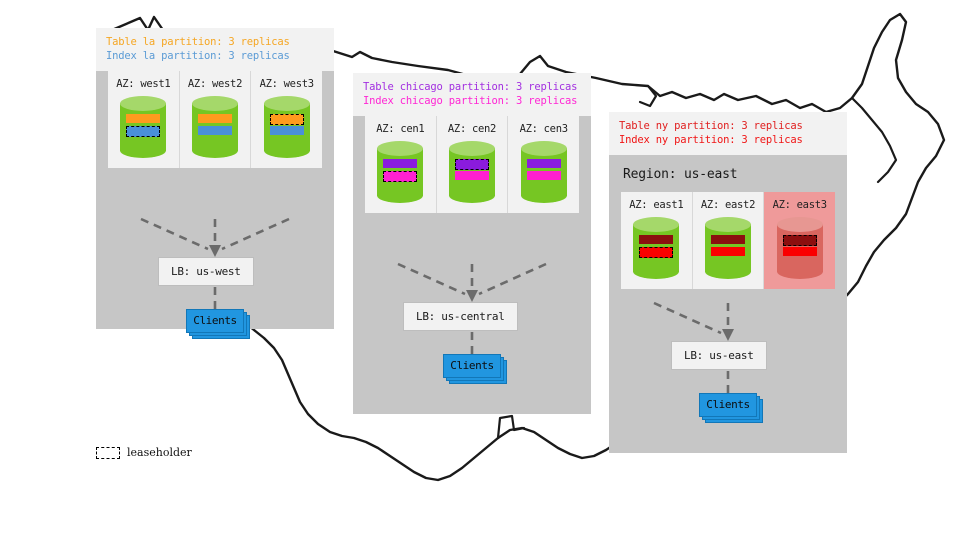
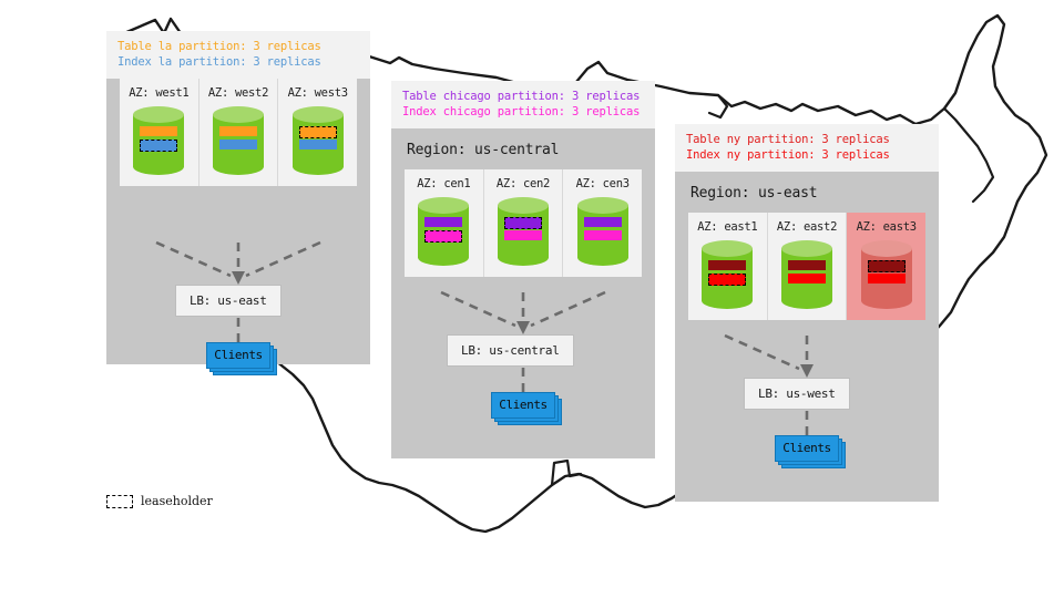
  Table la partition: 3 replicas
  Index la partition: 3 replicas
  AZ: west1
  AZ: west2
  AZ: west3
- LB: us-west
+ LB: us-east
  Clients
  Table chicago partition: 3 replicas
  Index chicago partition: 3 replicas
+ Region: us-central
  AZ: cen1
  AZ: cen2
  AZ: cen3
  LB: us-central
  Clients
  Table ny partition: 3 replicas
  Index ny partition: 3 replicas
  Region: us-east
  AZ: east1
  AZ: east2
  AZ: east3
- LB: us-east
+ LB: us-west
  Clients
  leaseholder
